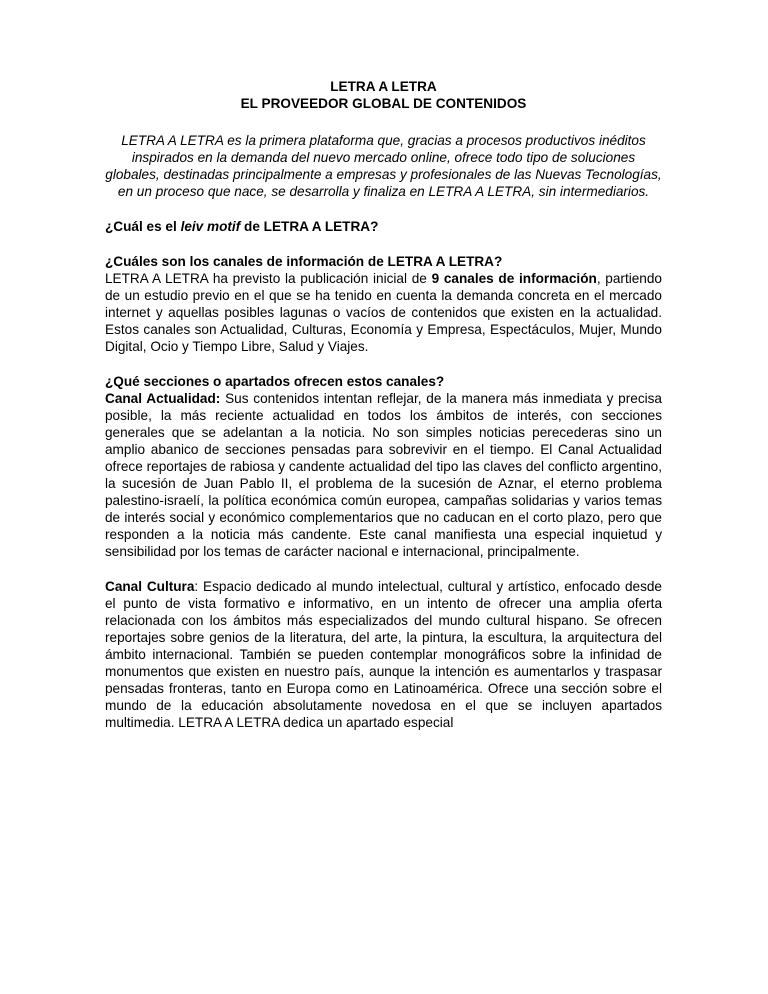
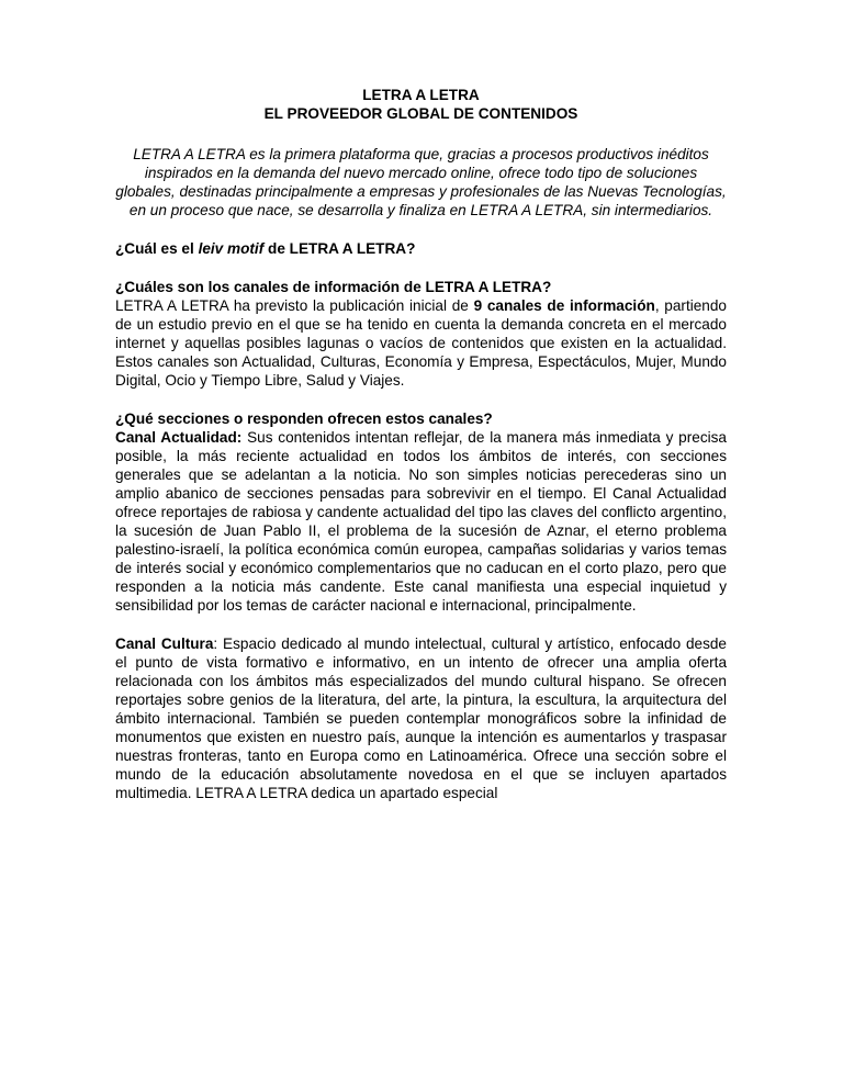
  LETRA A LETRA
  EL PROVEEDOR GLOBAL DE CONTENIDOS
  LETRA A LETRA es la primera plataforma que, gracias a procesos productivos inéditos inspirados en la demanda del nuevo mercado online, ofrece todo tipo de soluciones globales, destinadas principalmente a empresas y profesionales de las Nuevas Tecnologías, en un proceso que nace, se desarrolla y finaliza en LETRA A LETRA, sin intermediarios.
  ¿Cuál es el leiv motif de LETRA A LETRA?
  ¿Cuáles son los canales de información de LETRA A LETRA?
  LETRA A LETRA ha previsto la publicación inicial de 9 canales de información, partiendo de un estudio previo en el que se ha tenido en cuenta la demanda concreta en el mercado internet y aquellas posibles lagunas o vacíos de contenidos que existen en la actualidad. Estos canales son Actualidad, Culturas, Economía y Empresa, Espectáculos, Mujer, Mundo Digital, Ocio y Tiempo Libre, Salud y Viajes.
- ¿Qué secciones o apartados ofrecen estos canales?
+ ¿Qué secciones o responden ofrecen estos canales?
  Canal Actualidad: Sus contenidos intentan reflejar, de la manera más inmediata y precisa posible, la más reciente actualidad en todos los ámbitos de interés, con secciones generales que se adelantan a la noticia. No son simples noticias perecederas sino un amplio abanico de secciones pensadas para sobrevivir en el tiempo. El Canal Actualidad ofrece reportajes de rabiosa y candente actualidad del tipo las claves del conflicto argentino, la sucesión de Juan Pablo II, el problema de la sucesión de Aznar, el eterno problema palestino-israelí, la política económica común europea, campañas solidarias y varios temas de interés social y económico complementarios que no caducan en el corto plazo, pero que responden a la noticia más candente. Este canal manifiesta una especial inquietud y sensibilidad por los temas de carácter nacional e internacional, principalmente.
- Canal Cultura: Espacio dedicado al mundo intelectual, cultural y artístico, enfocado desde el punto de vista formativo e informativo, en un intento de ofrecer una amplia oferta relacionada con los ámbitos más especializados del mundo cultural hispano. Se ofrecen reportajes sobre genios de la literatura, del arte, la pintura, la escultura, la arquitectura del ámbito internacional. También se pueden contemplar monográficos sobre la infinidad de monumentos que existen en nuestro país, aunque la intención es aumentarlos y traspasar pensadas fronteras, tanto en Europa como en Latinoamérica. Ofrece una sección sobre el mundo de la educación absolutamente novedosa en el que se incluyen apartados multimedia. LETRA A LETRA dedica un apartado especial
+ Canal Cultura: Espacio dedicado al mundo intelectual, cultural y artístico, enfocado desde el punto de vista formativo e informativo, en un intento de ofrecer una amplia oferta relacionada con los ámbitos más especializados del mundo cultural hispano. Se ofrecen reportajes sobre genios de la literatura, del arte, la pintura, la escultura, la arquitectura del ámbito internacional. También se pueden contemplar monográficos sobre la infinidad de monumentos que existen en nuestro país, aunque la intención es aumentarlos y traspasar nuestras fronteras, tanto en Europa como en Latinoamérica. Ofrece una sección sobre el mundo de la educación absolutamente novedosa en el que se incluyen apartados multimedia. LETRA A LETRA dedica un apartado especial
